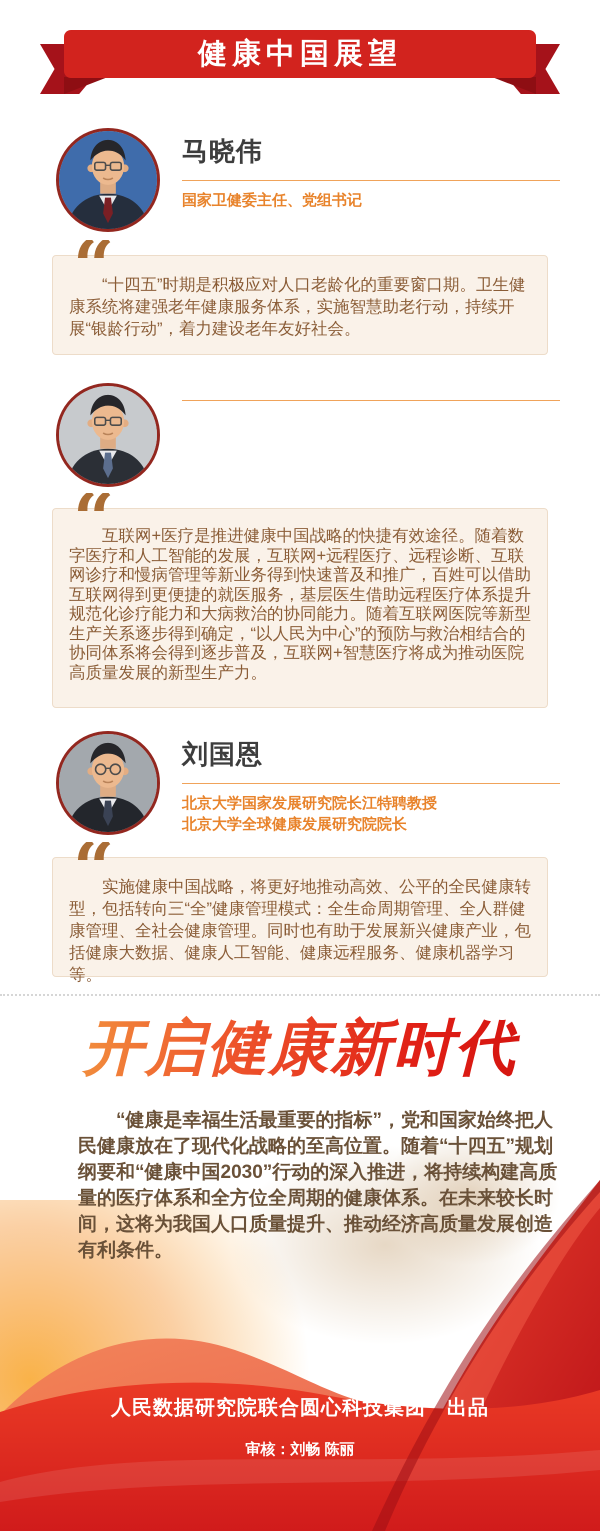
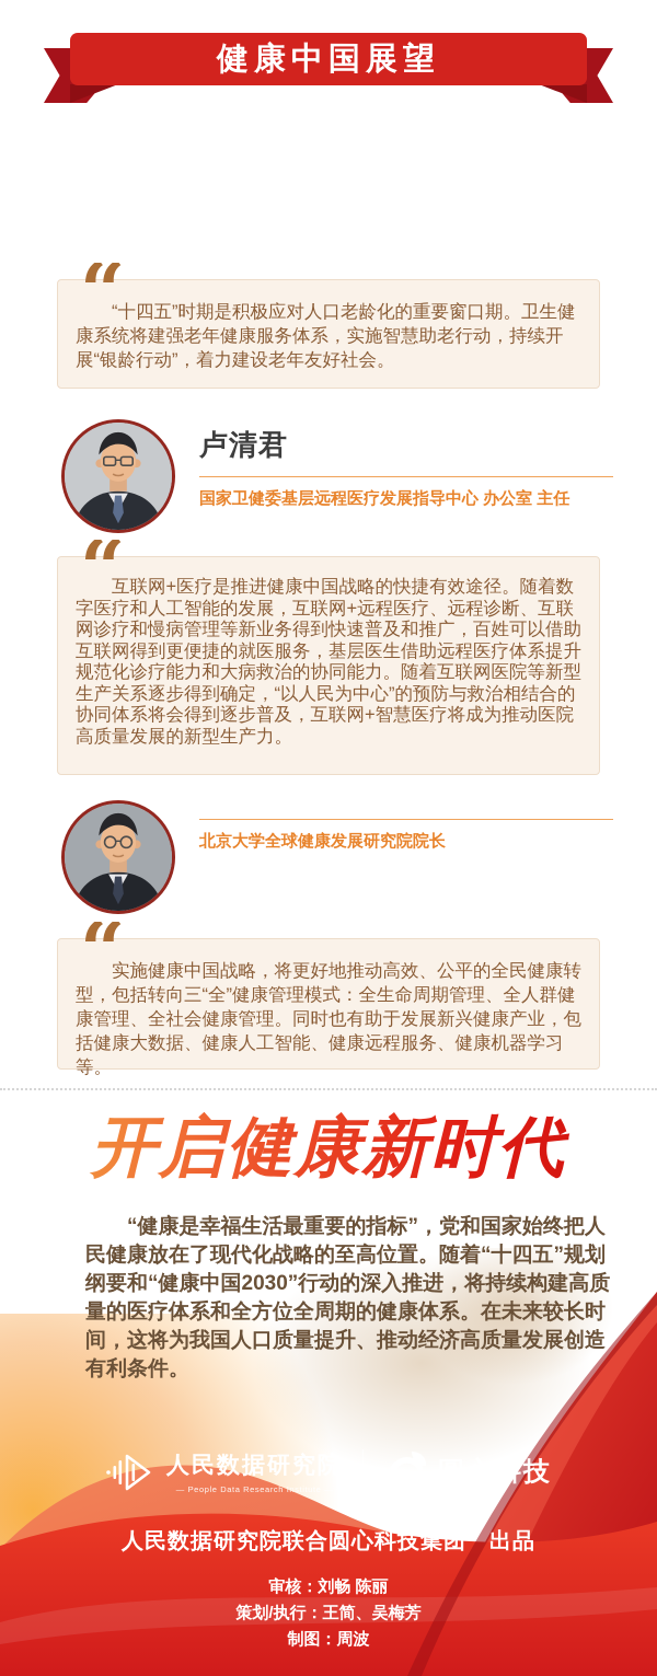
  健康中国展望
- 马晓伟
- 国家卫健委主任、党组书记
  “
  “十四五”时期是积极应对人口老龄化的重要窗口期。卫生健康系统将建强老年健康服务体系，实施智慧助老行动，持续开展“银龄行动”，着力建设老年友好社会。
+ 卢清君
+ 国家卫健委基层远程医疗发展指导中心 办公室 主任
  “
  互联网+医疗是推进健康中国战略的快捷有效途径。随着数字医疗和人工智能的发展，互联网+远程医疗、远程诊断、互联网诊疗和慢病管理等新业务得到快速普及和推广，百姓可以借助互联网得到更便捷的就医服务，基层医生借助远程医疗体系提升规范化诊疗能力和大病救治的协同能力。随着互联网医院等新型生产关系逐步得到确定，“以人民为中心”的预防与救治相结合的协同体系将会得到逐步普及，互联网+智慧医疗将成为推动医院高质量发展的新型生产力。
- 刘国恩
- 北京大学国家发展研究院长江特聘教授
  北京大学全球健康发展研究院院长
  “
  实施健康中国战略，将更好地推动高效、公平的全民健康转型，包括转向三“全”健康管理模式：全生命周期管理、全人群健康管理、全社会健康管理。同时也有助于发展新兴健康产业，包括健康大数据、健康人工智能、健康远程服务、健康机器学习等。
  开启健康新时代
  “健康是幸福生活最重要的指标”，党和国家始终把人民健康放在了现代化战略的至高位置。随着“十四五”规划纲要和“健康中国2030”行动的深入推进，将持续构建高质量的医疗体系和全方位全周期的健康体系。在未来较长时间，这将为我国人口质量提升、推动经济高质量发展创造有利条件。
+ 人民数据研究院
+ — People Data Research Institute —
+ 圆心科技
  人民数据研究院联合圆心科技集团 出品
  审核：刘畅 陈丽
+ 策划/执行：王简、吴梅芳
+ 制图：周波
